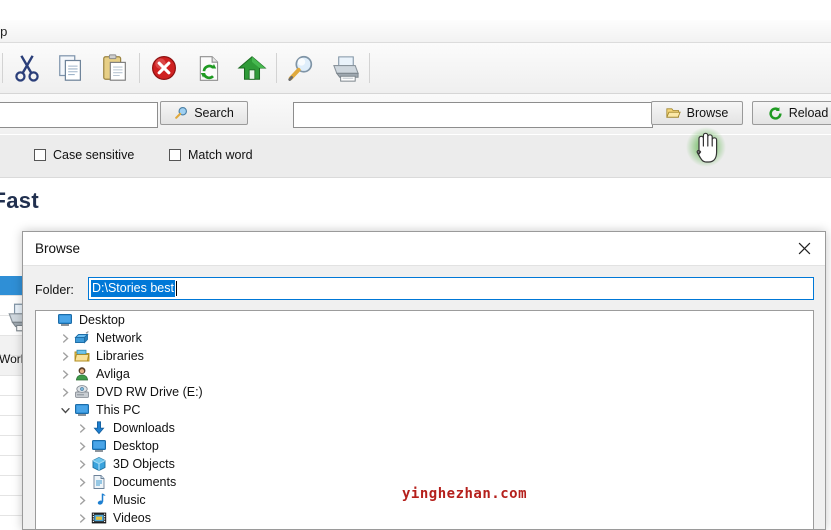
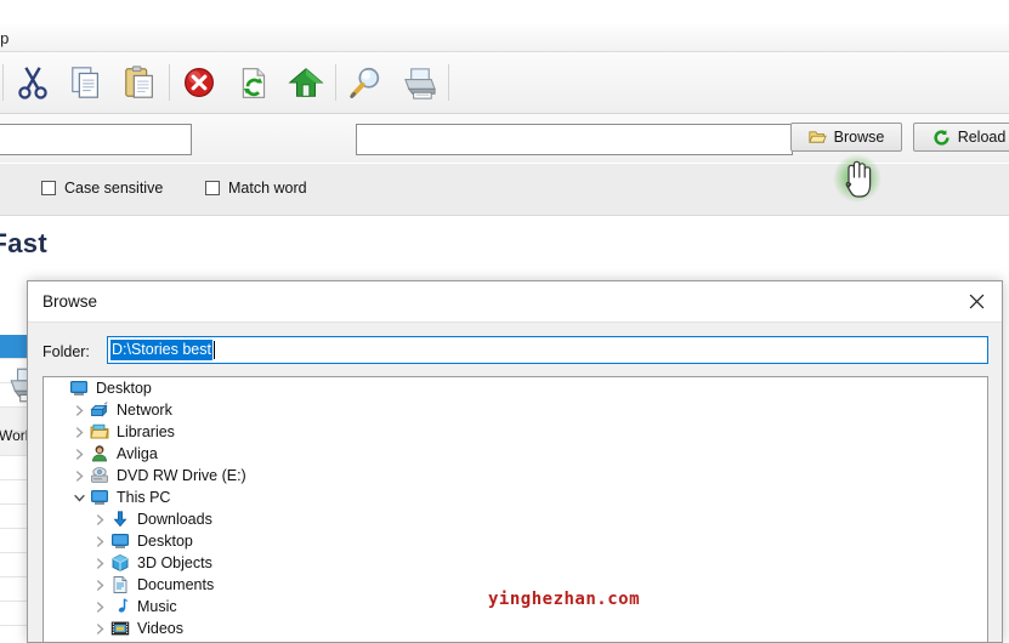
- Search
  Browse
  Reload
  Case sensitive
  Match word
  Wor
  Browse
  Folder:
  D:\Stories best
  Desktop
  Network
  Libraries
  Avliga
  DVD RW Drive (E:)
  This PC
  Downloads
  Desktop
  3D Objects
  Documents
  Music
  Videos
  yinghezhan.com
